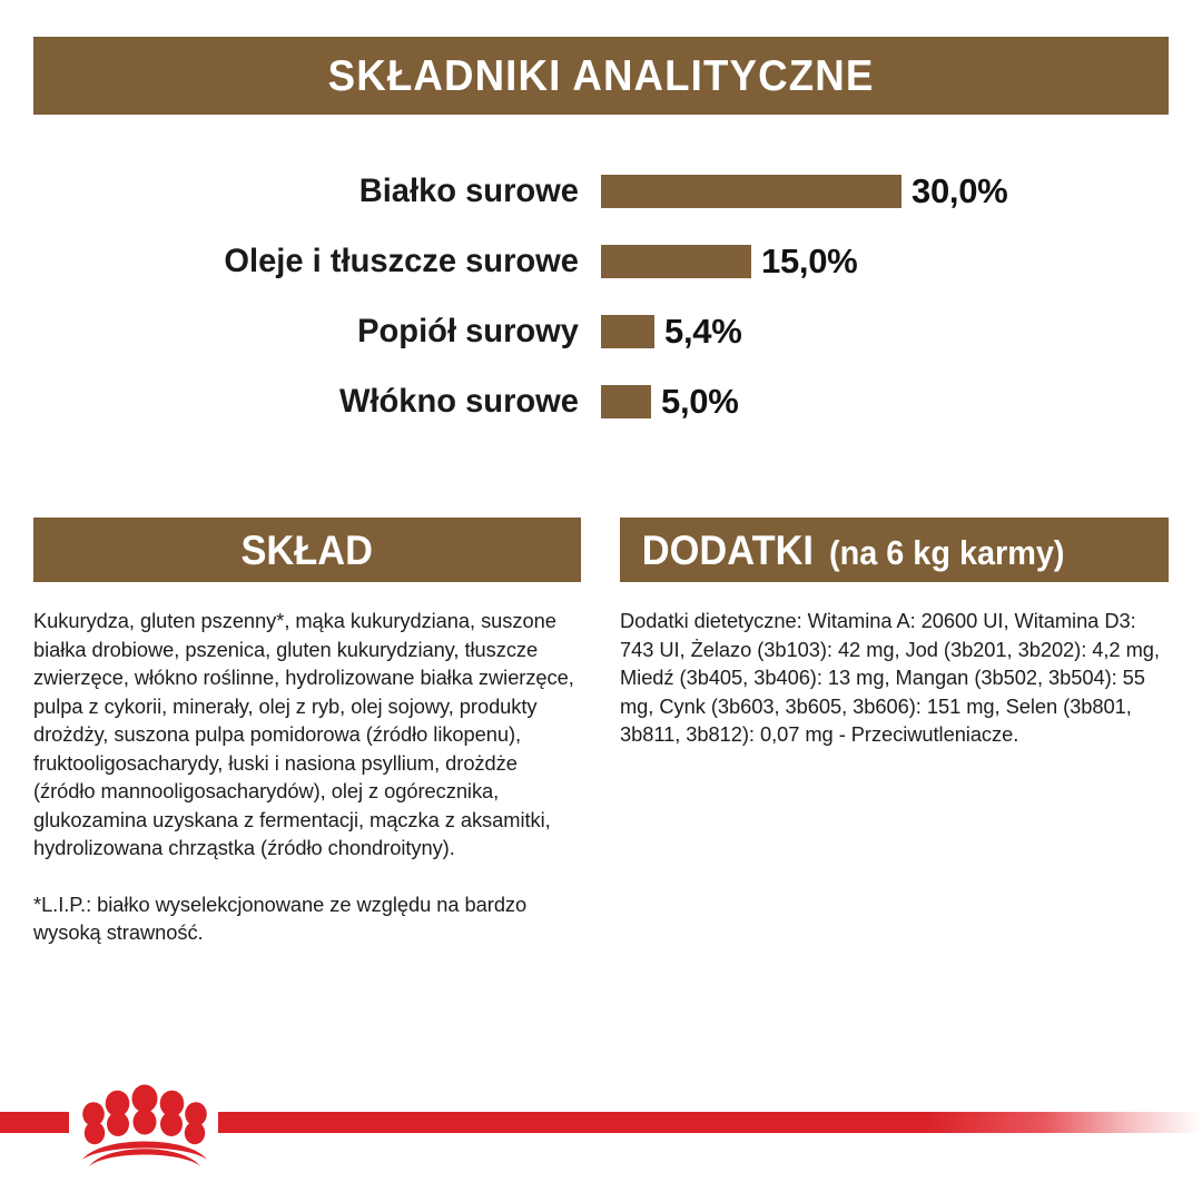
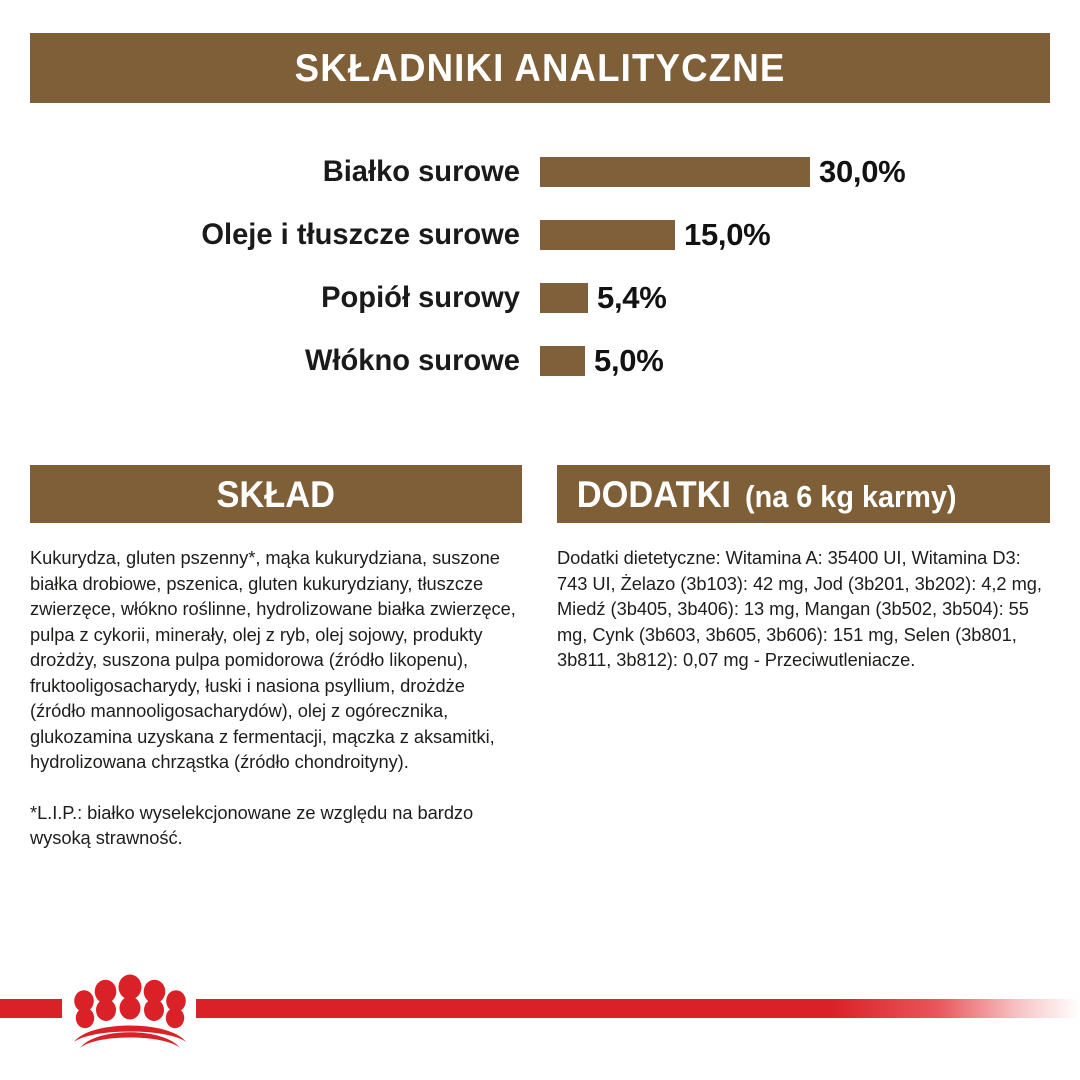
  SKŁADNIKI ANALITYCZNE
  Białko surowe
  30,0%
  Oleje i tłuszcze surowe
  15,0%
  Popiół surowy
  5,4%
  Włókno surowe
  5,0%
  SKŁAD
  Kukurydza, gluten pszenny*, mąka kukurydziana, suszone białka drobiowe, pszenica, gluten kukurydziany, tłuszcze zwierzęce, włókno roślinne, hydrolizowane białka zwierzęce, pulpa z cykorii, minerały, olej z ryb, olej sojowy, produkty drożdży, suszona pulpa pomidorowa (źródło likopenu), fruktooligosacharydy, łuski i nasiona psyllium, drożdże (źródło mannooligosacharydów), olej z ogórecznika, glukozamina uzyskana z fermentacji, mączka z aksamitki, hydrolizowana chrząstka (źródło chondroityny).
  *L.I.P.: białko wyselekcjonowane ze względu na bardzo wysoką strawność.
  DODATKI
  (na 6 kg karmy)
- Dodatki dietetyczne: Witamina A: 20600 UI, Witamina D3: 743 UI, Żelazo (3b103): 42 mg, Jod (3b201, 3b202): 4,2 mg, Miedź (3b405, 3b406): 13 mg, Mangan (3b502, 3b504): 55 mg, Cynk (3b603, 3b605, 3b606): 151 mg, Selen (3b801, 3b811, 3b812): 0,07 mg - Przeciwutleniacze.
+ Dodatki dietetyczne: Witamina A: 35400 UI, Witamina D3: 743 UI, Żelazo (3b103): 42 mg, Jod (3b201, 3b202): 4,2 mg, Miedź (3b405, 3b406): 13 mg, Mangan (3b502, 3b504): 55 mg, Cynk (3b603, 3b605, 3b606): 151 mg, Selen (3b801, 3b811, 3b812): 0,07 mg - Przeciwutleniacze.
